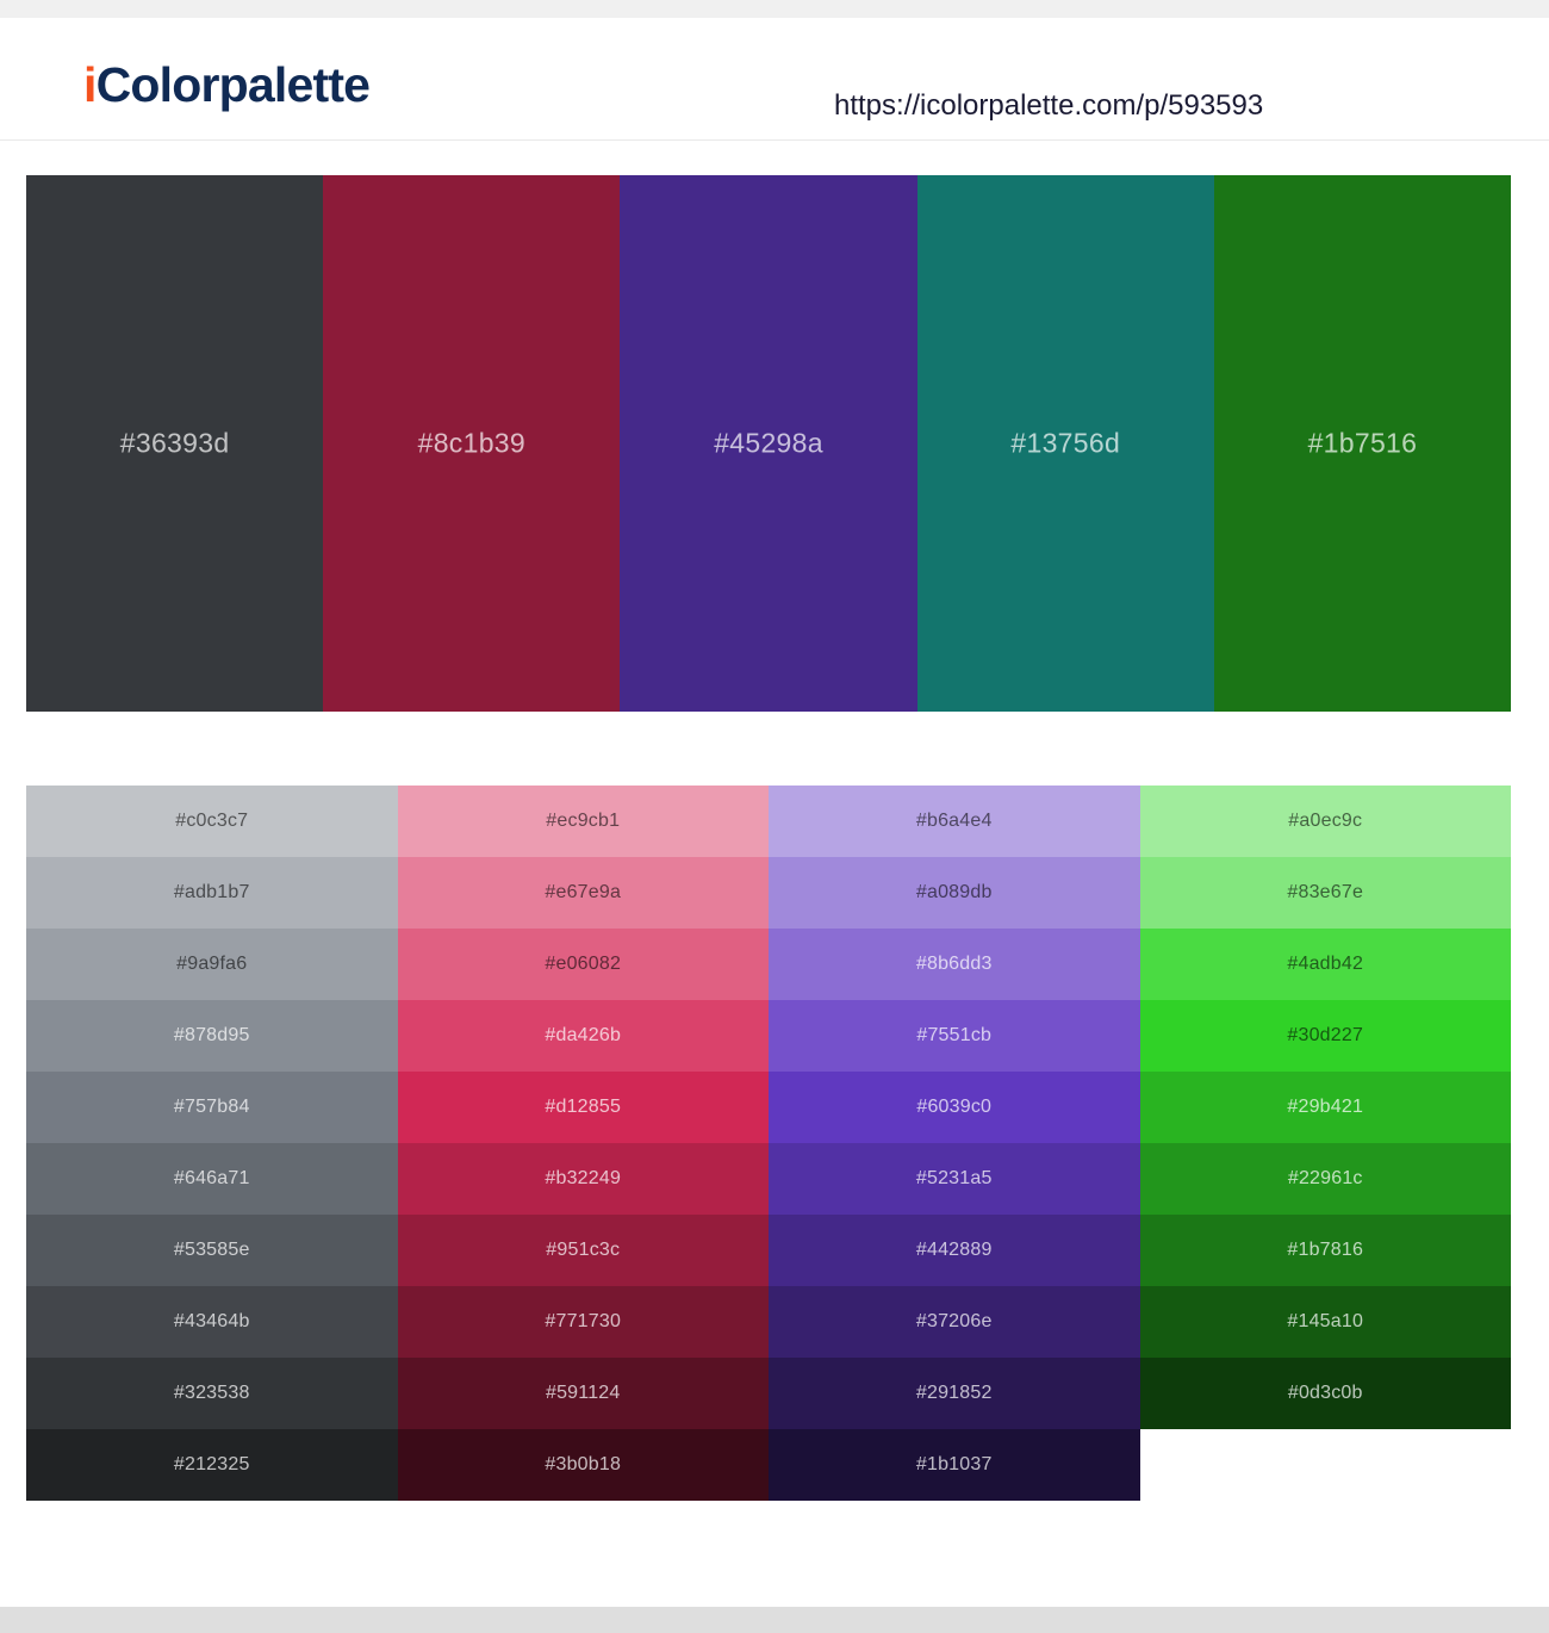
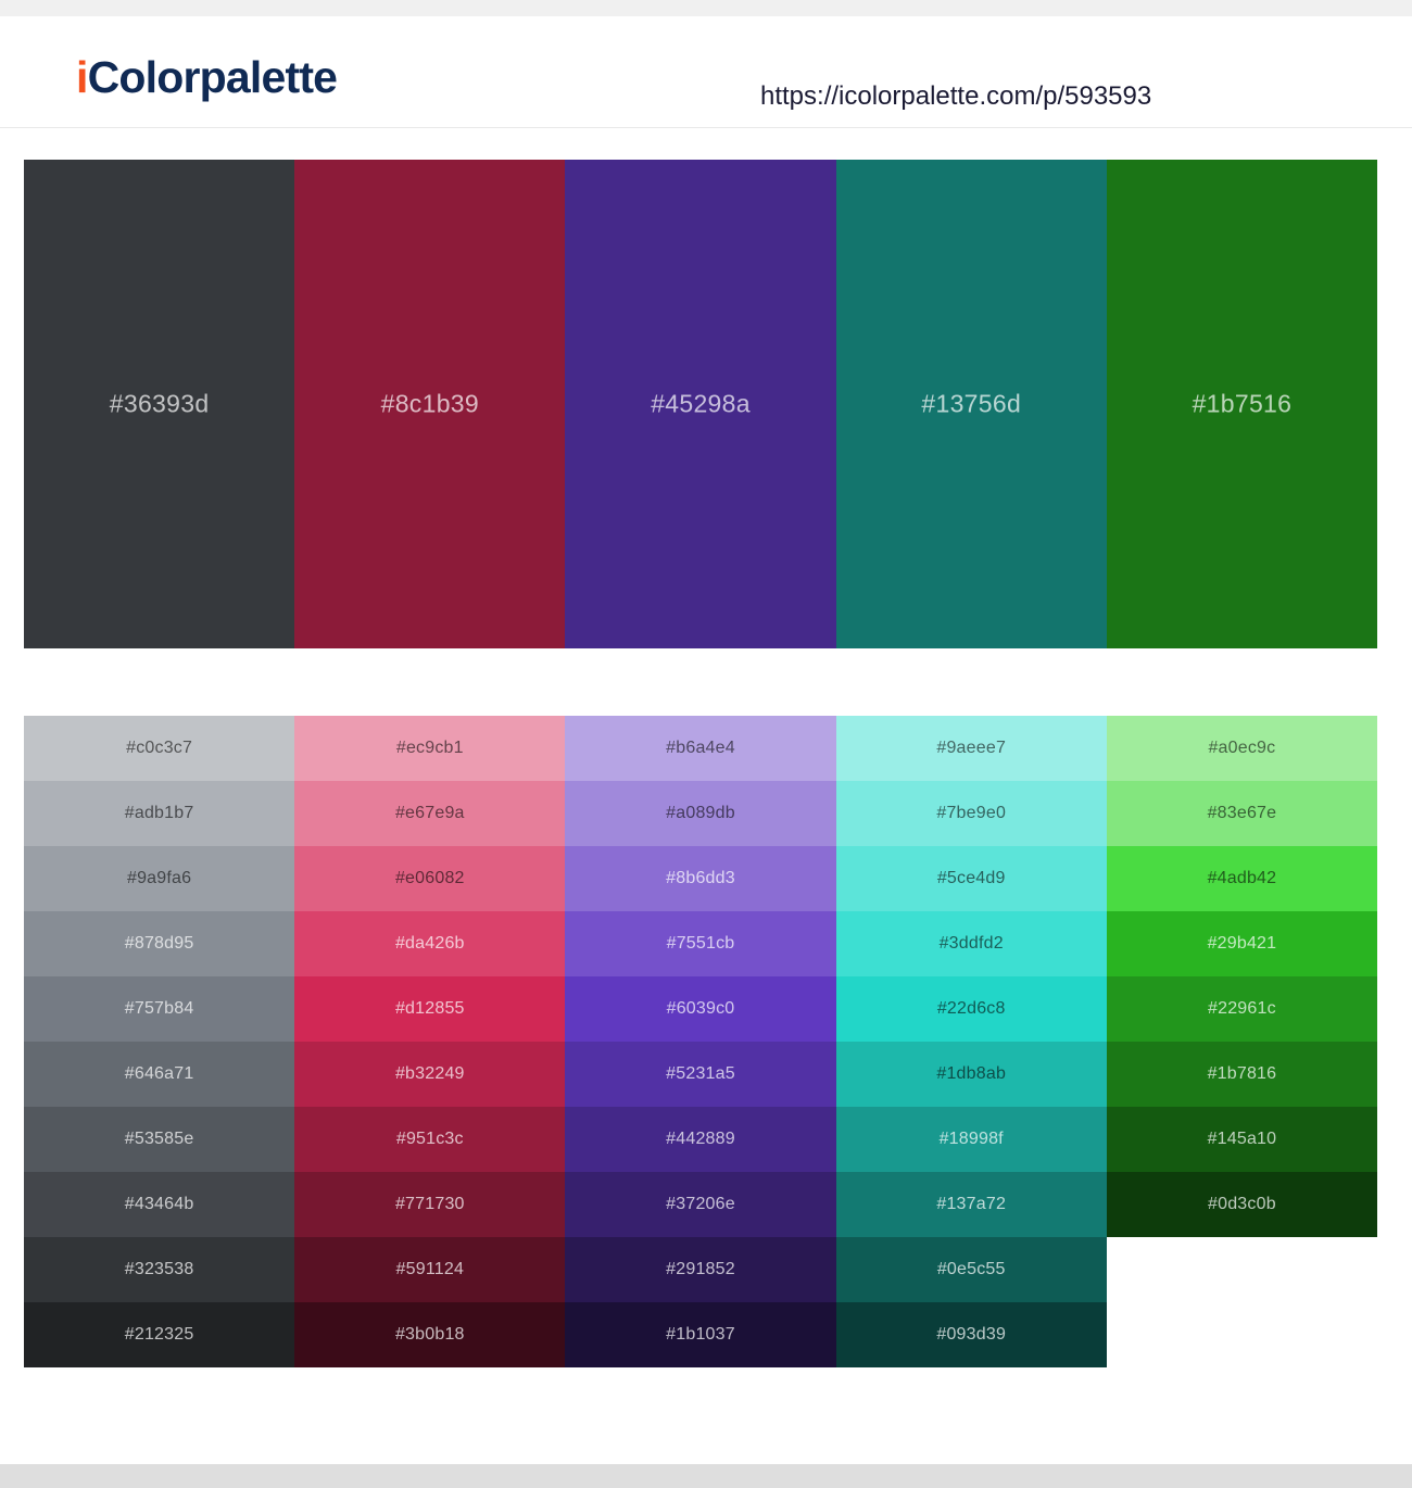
  iColorpalette
  https://icolorpalette.com/p/593593
  #36393d
  #8c1b39
  #45298a
  #13756d
  #1b7516
  #c0c3c7
  #adb1b7
  #9a9fa6
  #878d95
  #757b84
  #646a71
  #53585e
  #43464b
  #323538
  #212325
  #ec9cb1
  #e67e9a
  #e06082
  #da426b
  #d12855
  #b32249
  #951c3c
  #771730
  #591124
  #3b0b18
  #b6a4e4
  #a089db
  #8b6dd3
  #7551cb
  #6039c0
  #5231a5
  #442889
  #37206e
  #291852
  #1b1037
+ #9aeee7
+ #7be9e0
+ #5ce4d9
+ #3ddfd2
+ #22d6c8
+ #1db8ab
+ #18998f
+ #137a72
+ #0e5c55
+ #093d39
  #a0ec9c
  #83e67e
  #4adb42
- #30d227
  #29b421
  #22961c
  #1b7816
  #145a10
  #0d3c0b
